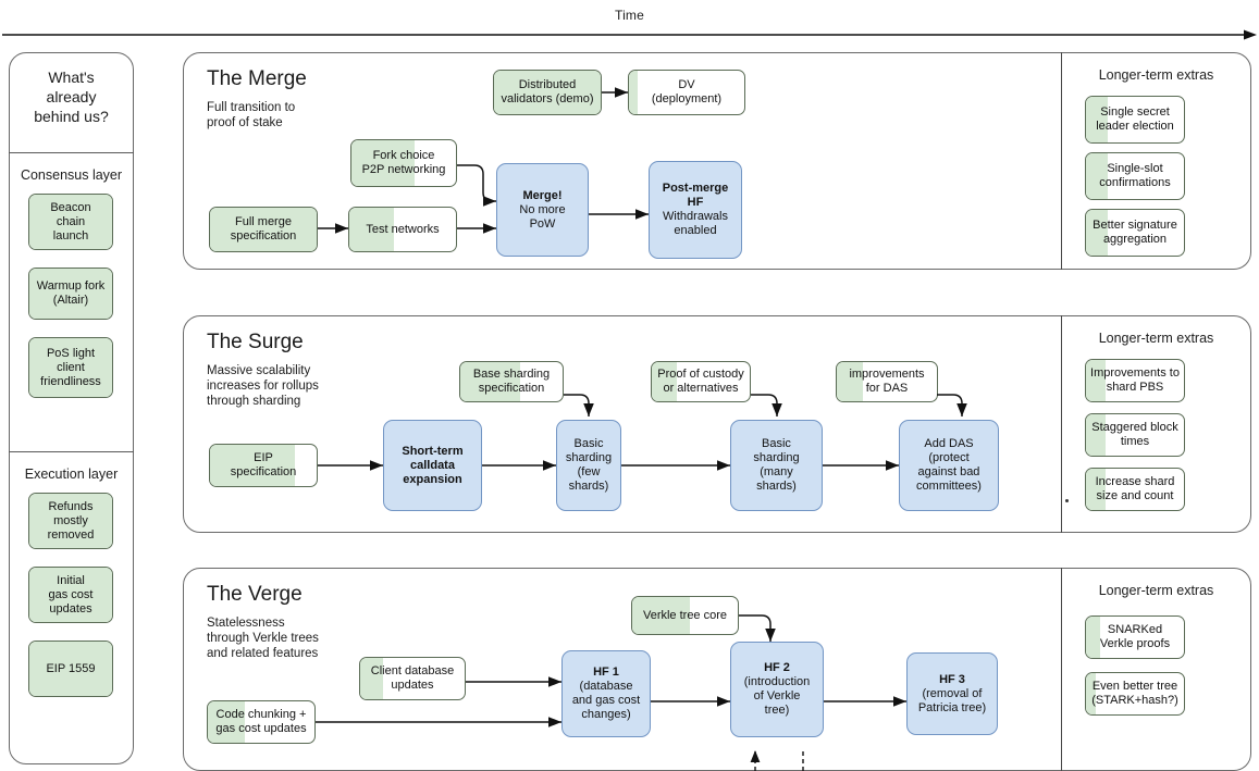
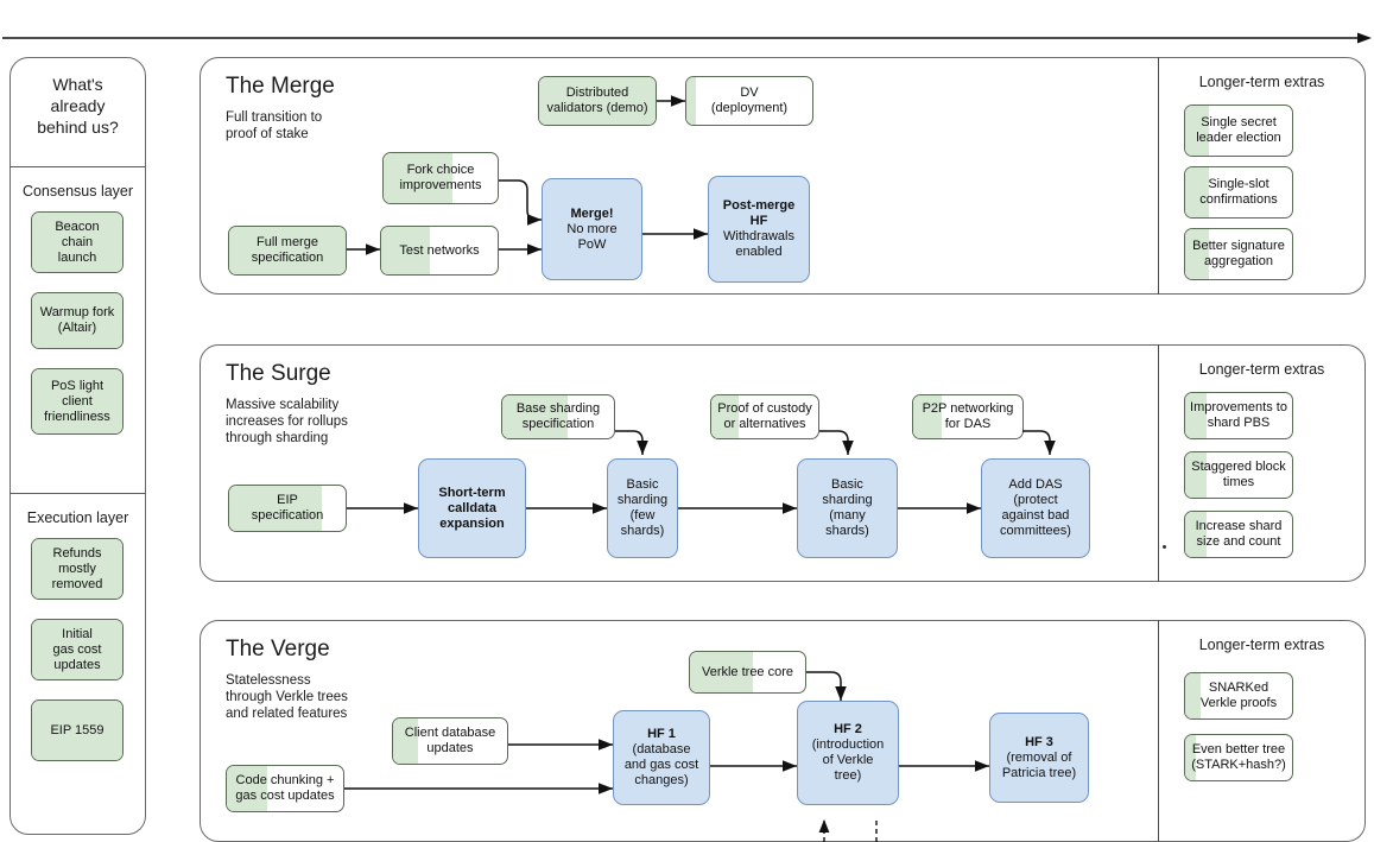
- Time
  What's
  already
  behind us?
  Consensus layer
  Beacon
  chain
  launch
  Warmup fork
  (Altair)
  PoS light
  client
  friendliness
  Execution layer
  Refunds
  mostly
  removed
  Initial
  gas cost
  updates
  EIP 1559
  The Merge
  Full transition to
  proof of stake
  Longer-term extras
  Distributed
  validators (demo)
  DV
  (deployment)
  Fork choice
- P2P networking
+ improvements
  Full merge
  specification
  Test networks
  Merge!
  No more
  PoW
  Post-merge
  HF
  Withdrawals
  enabled
  Single secret
  leader election
  Single-slot
  confirmations
  Better signature
  aggregation
  The Surge
  Massive scalability
  increases for rollups
  through sharding
  Longer-term extras
  Base sharding
  specification
  Proof of custody
  or alternatives
- improvements
+ P2P networking
  for DAS
  EIP
  specification
  Short-term
  calldata
  expansion
  Basic
  sharding
  (few shards)
  Basic
  sharding
  (many
  shards)
  Add DAS
  (protect
  against bad
  committees)
  Improvements to
  shard PBS
  Staggered block
  times
  Increase shard
  size and count
  The Verge
  Statelessness
  through Verkle trees
  and related features
  Longer-term extras
  Verkle tree core
  Client database
  updates
  Code chunking +
  gas cost updates
  HF 1
  (database
  and gas cost
  changes)
  HF 2
  (introduction
  of Verkle
  tree)
  HF 3
  (removal of
  Patricia tree)
  SNARKed
  Verkle proofs
  Even better tree
  (STARK+hash?)
